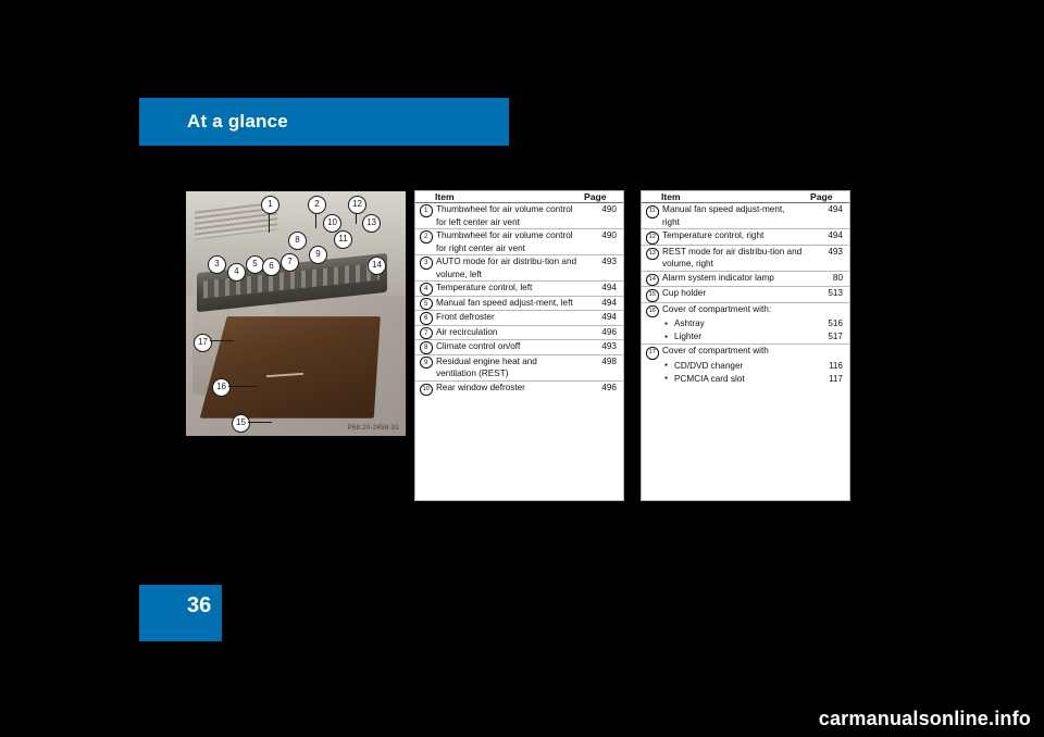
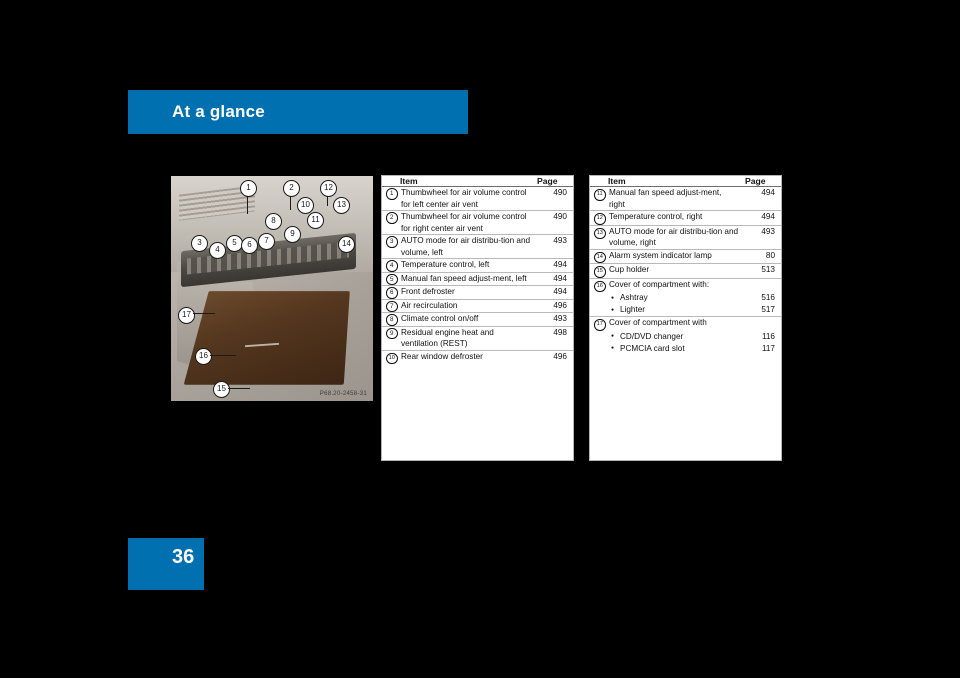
  At a glance
  36
  1
  2
  12
  8
  10
  11
  13
  3
  4
  5
  6
  7
  9
  14
  17
  16
  15
  	Item	Page
  	Thumbwheel for air volume control for left center air vent	490
  	Thumbwheel for air volume control for right center air vent	490
  	AUTO mode for air distribu-tion and volume, left	493
  	Temperature control, left	494
  	Manual fan speed adjust-ment, left	494
  	Front defroster	494
  	Air recirculation	496
  	Climate control on/off	493
  	Residual engine heat and ventilation (REST)	498
  	Rear window defroster	496
  	Item	Page
  	Manual fan speed adjust-ment, right	494
  	Temperature control, right	494
- 	REST mode for air distribu-tion and volume, right	493
+ 	AUTO mode for air distribu-tion and volume, right	493
  	Alarm system indicator lamp	80
  	Cup holder	513
  	Cover of compartment with:
  	Ashtray	516
  	Lighter	517
  	Cover of compartment with
  	CD/DVD changer	116
  	PCMCIA card slot	117
- carmanualsonline.info
